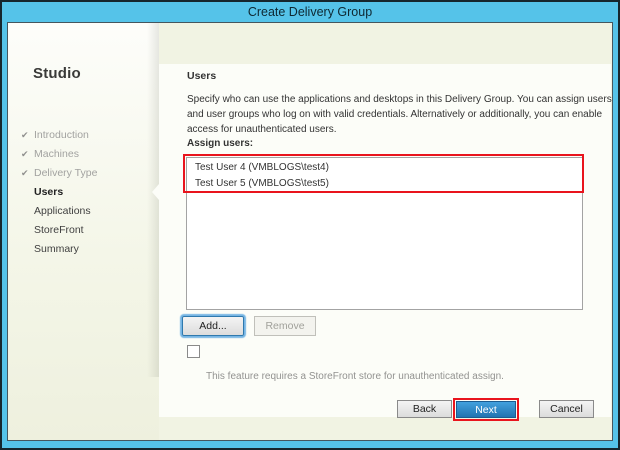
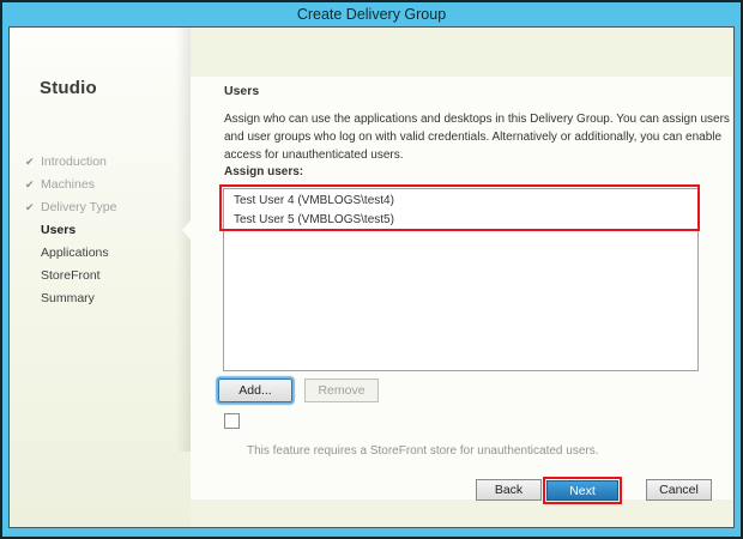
  Create Delivery Group
  Studio
  ✔ Introduction
  ✔ Machines
  ✔ Delivery Type
  Users
  Applications
  StoreFront
  Summary
  Users
- Specify who can use the applications and desktops in this Delivery Group. You can assign users and user groups who log on with valid credentials. Alternatively or additionally, you can enable access for unauthenticated users.
+ Assign who can use the applications and desktops in this Delivery Group. You can assign users and user groups who log on with valid credentials. Alternatively or additionally, you can enable access for unauthenticated users.
  Assign users:
  Test User 4 (VMBLOGS\test4)
  Test User 5 (VMBLOGS\test5)
  Add...
  Remove
- This feature requires a StoreFront store for unauthenticated assign.
+ This feature requires a StoreFront store for unauthenticated users.
  Back
  Next
  Cancel
